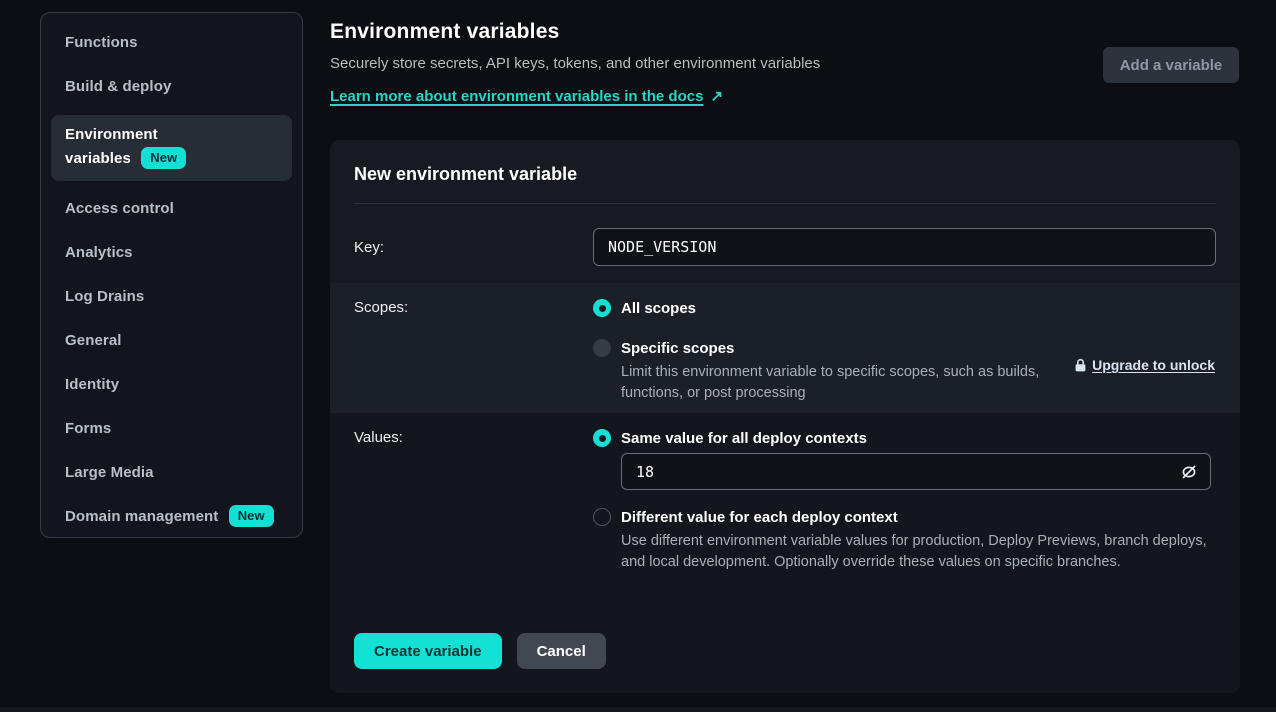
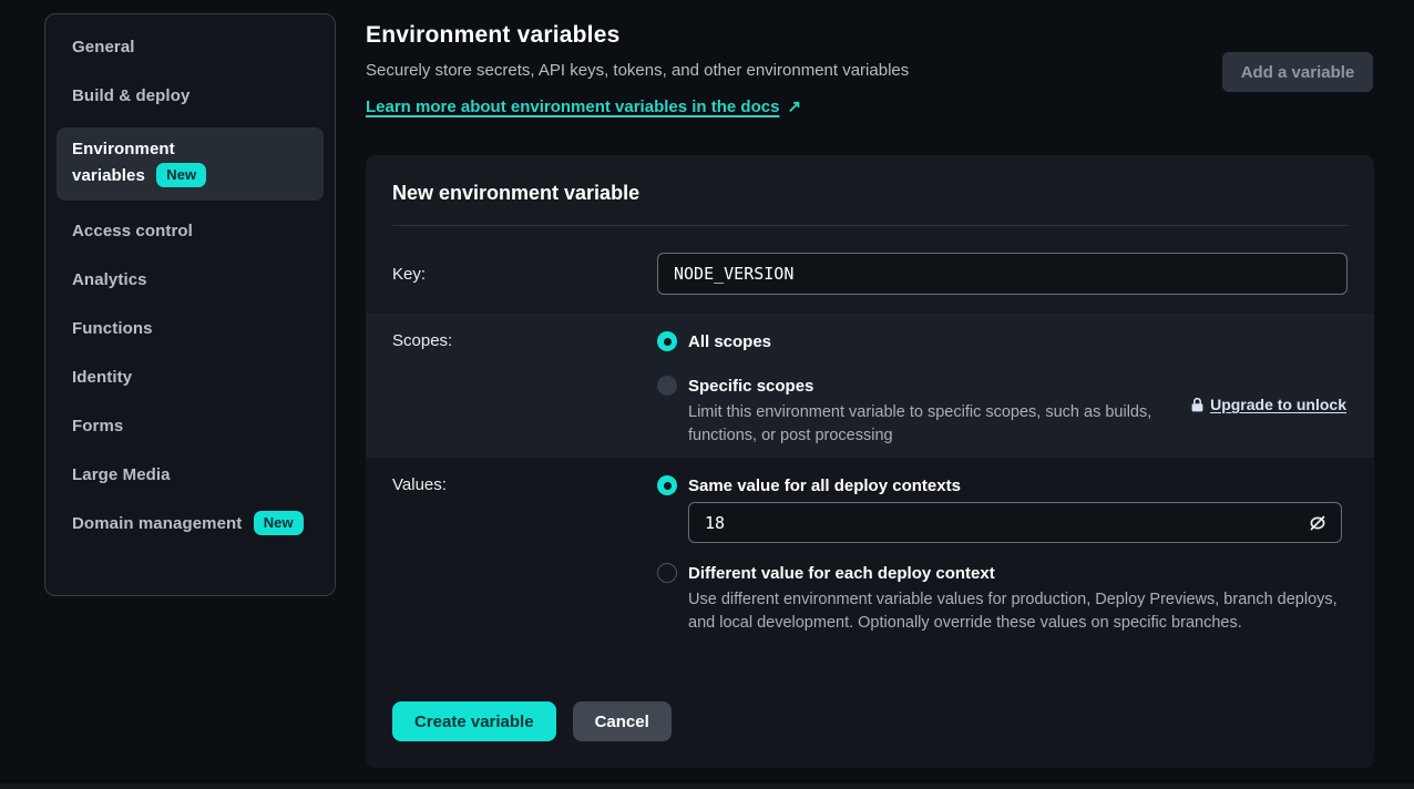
- Functions
+ General
  Build & deploy
  Environment variables New
  Access control
  Analytics
- Log Drains
- General
+ Functions
  Identity
  Forms
  Large Media
  Domain management New
  Environment variables
  Securely store secrets, API keys, tokens, and other environment variables
  Learn more about environment variables in the docs ↗
  Add a variable
  New environment variable
  Key:
  NODE_VERSION
  Scopes:
  All scopes
  Specific scopes
  Limit this environment variable to specific scopes, such as builds, functions, or post processing
  Upgrade to unlock
  Values:
  Same value for all deploy contexts
  18
  Different value for each deploy context
  Use different environment variable values for production, Deploy Previews, branch deploys, and local development. Optionally override these values on specific branches.
  Create variable
  Cancel
